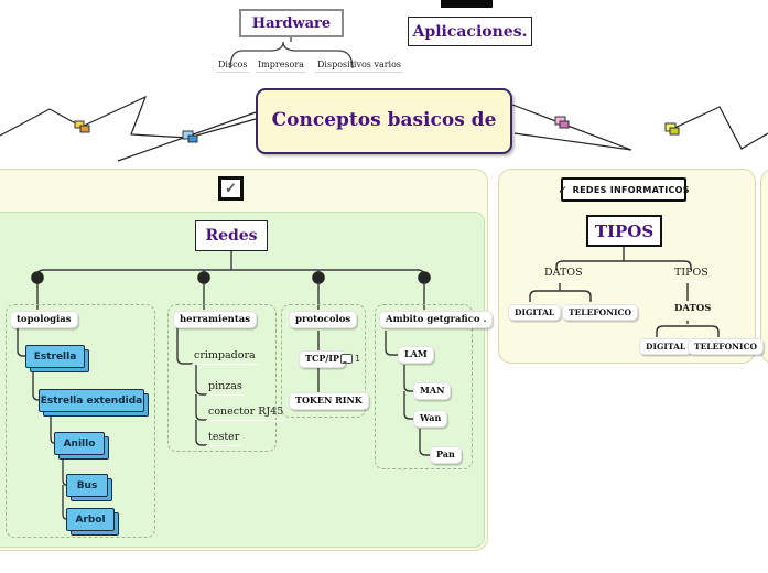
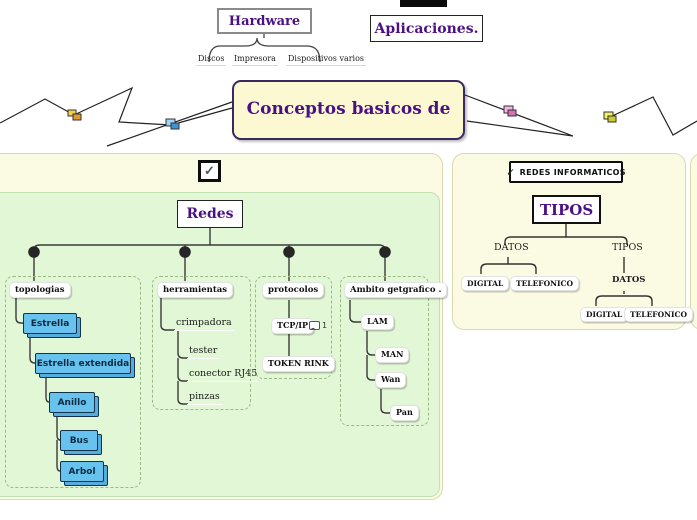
  Hardware
  Discos
  Impresora
  Dispositivos varios
  Aplicaciones.
  Conceptos basicos de
  ✓
  Redes
  topologias
  herramientas
  protocolos
  Ambito getgrafico .
  Estrella
  Estrella extendida
  Anillo
  Bus
  Arbol
  crimpadora
- pinzas
+ tester
  conector RJ45
- tester
+ pinzas
  TCP/IP
  1
  TOKEN RINK
  LAM
  MAN
  Wan
  Pan
  ✓
  REDES INFORMATICOS
  TIPOS
  DATOS
  TIPOS
  DIGITAL
  TELEFONICO
  DATOS
  DIGITAL
  TELEFONICO
